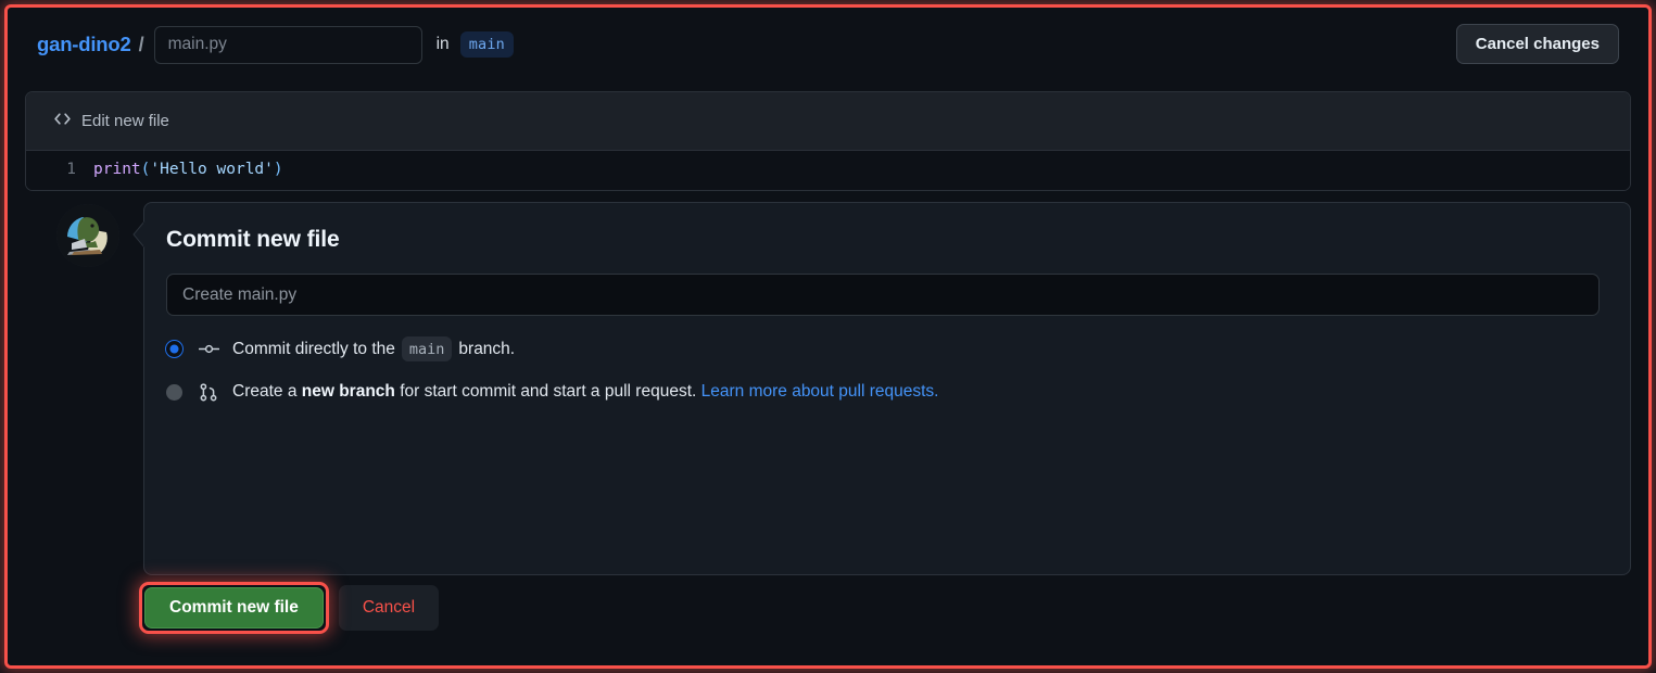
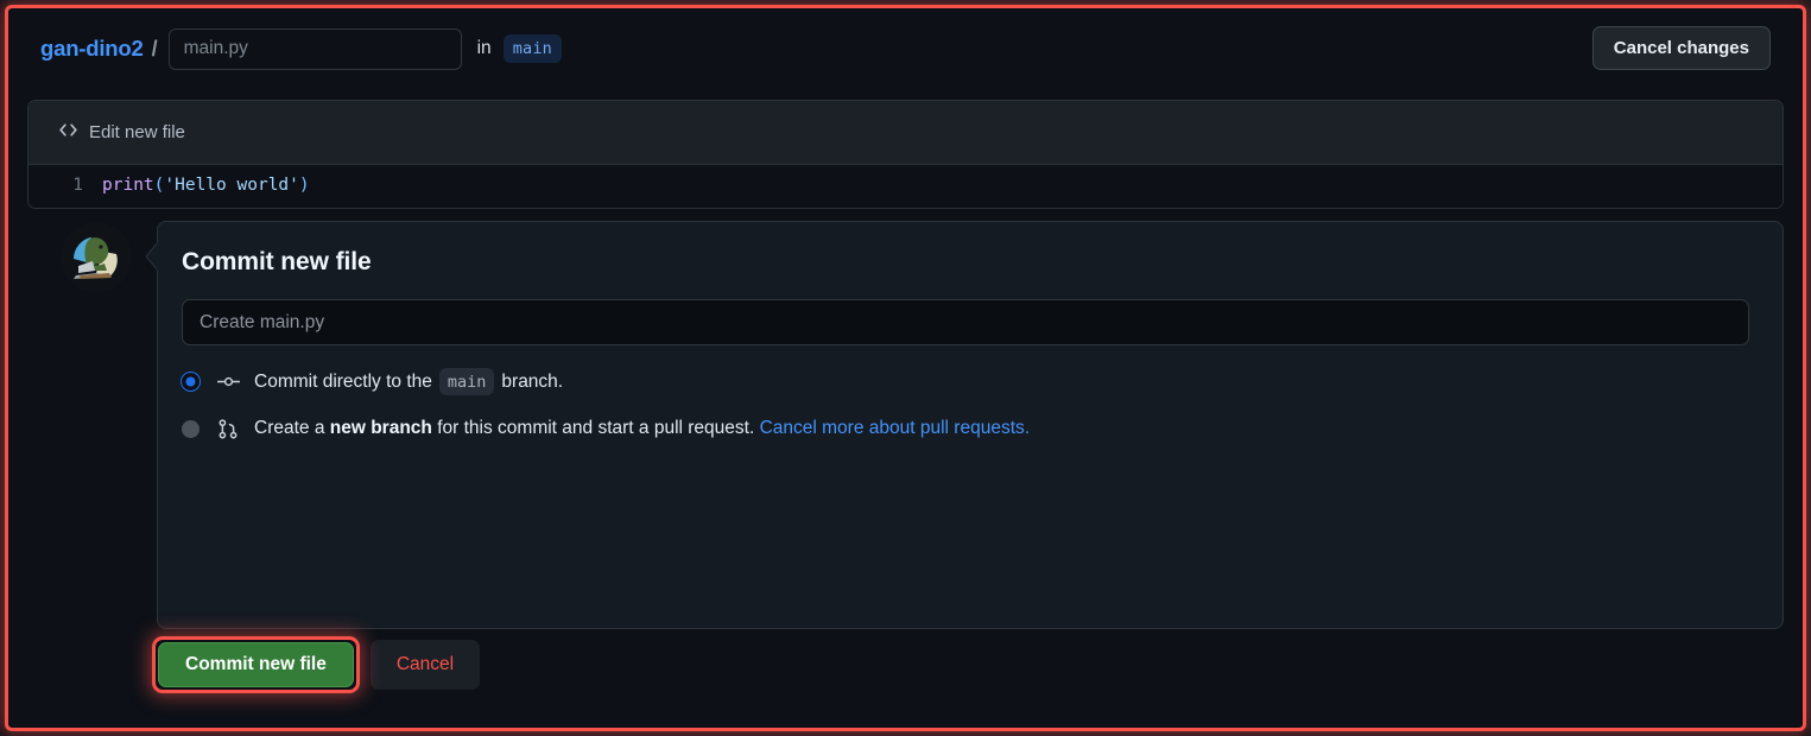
  gan-dino2
  /
  main.py
  in
  main
  Cancel changes
  Edit new file
  1
  print('Hello world')
  Commit new file
  Create main.py
  Commit directly to the
  main
  branch.
  Create a
  new branch
- for start commit and start a pull request.
+ for this commit and start a pull request.
- Learn more about pull requests.
+ Cancel more about pull requests.
  Commit new file
  Cancel
